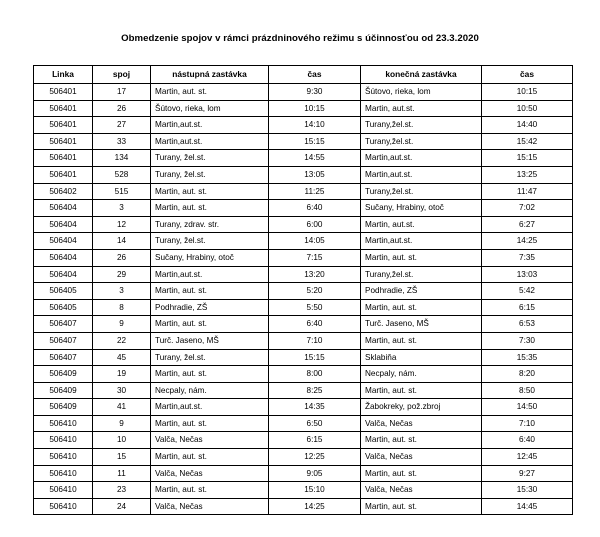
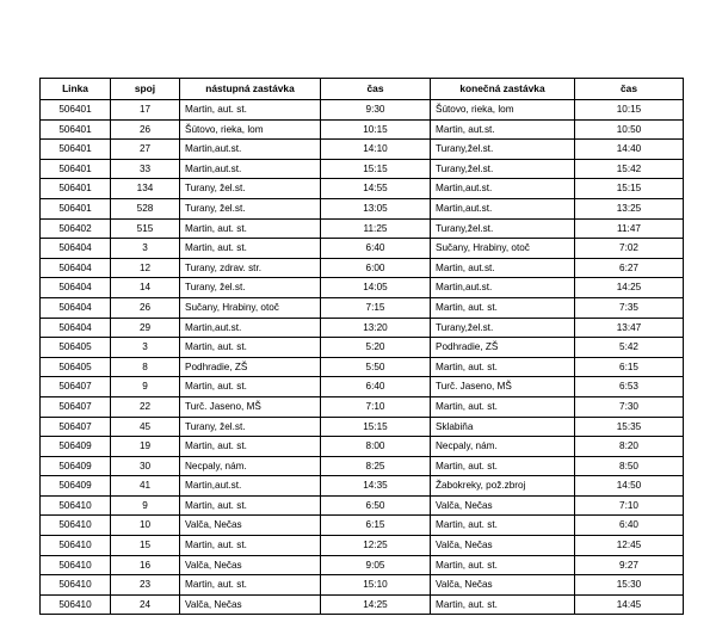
- Obmedzenie spojov v rámci prázdninového režimu s účinnosťou od 23.3.2020
  Linka	spoj	nástupná zastávka	čas	konečná zastávka	čas
  506401	17	Martin, aut. st.	9:30	Šútovo, rieka, lom	10:15
  506401	26	Šútovo, rieka, lom	10:15	Martin, aut.st.	10:50
  506401	27	Martin,aut.st.	14:10	Turany,žel.st.	14:40
  506401	33	Martin,aut.st.	15:15	Turany,žel.st.	15:42
  506401	134	Turany, žel.st.	14:55	Martin,aut.st.	15:15
  506401	528	Turany, žel.st.	13:05	Martin,aut.st.	13:25
  506402	515	Martin, aut. st.	11:25	Turany,žel.st.	11:47
  506404	3	Martin, aut. st.	6:40	Sučany, Hrabiny, otoč	7:02
  506404	12	Turany, zdrav. str.	6:00	Martin, aut.st.	6:27
  506404	14	Turany, žel.st.	14:05	Martin,aut.st.	14:25
  506404	26	Sučany, Hrabiny, otoč	7:15	Martin, aut. st.	7:35
- 506404	29	Martin,aut.st.	13:20	Turany,žel.st.	13:03
+ 506404	29	Martin,aut.st.	13:20	Turany,žel.st.	13:47
  506405	3	Martin, aut. st.	5:20	Podhradie, ZŠ	5:42
  506405	8	Podhradie, ZŠ	5:50	Martin, aut. st.	6:15
  506407	9	Martin, aut. st.	6:40	Turč. Jaseno, MŠ	6:53
  506407	22	Turč. Jaseno, MŠ	7:10	Martin, aut. st.	7:30
  506407	45	Turany, žel.st.	15:15	Sklabiňa	15:35
  506409	19	Martin, aut. st.	8:00	Necpaly, nám.	8:20
  506409	30	Necpaly, nám.	8:25	Martin, aut. st.	8:50
  506409	41	Martin,aut.st.	14:35	Žabokreky, pož.zbroj	14:50
  506410	9	Martin, aut. st.	6:50	Valča, Nečas	7:10
  506410	10	Valča, Nečas	6:15	Martin, aut. st.	6:40
  506410	15	Martin, aut. st.	12:25	Valča, Nečas	12:45
- 506410	11	Valča, Nečas	9:05	Martin, aut. st.	9:27
+ 506410	16	Valča, Nečas	9:05	Martin, aut. st.	9:27
  506410	23	Martin, aut. st.	15:10	Valča, Nečas	15:30
  506410	24	Valča, Nečas	14:25	Martin, aut. st.	14:45
